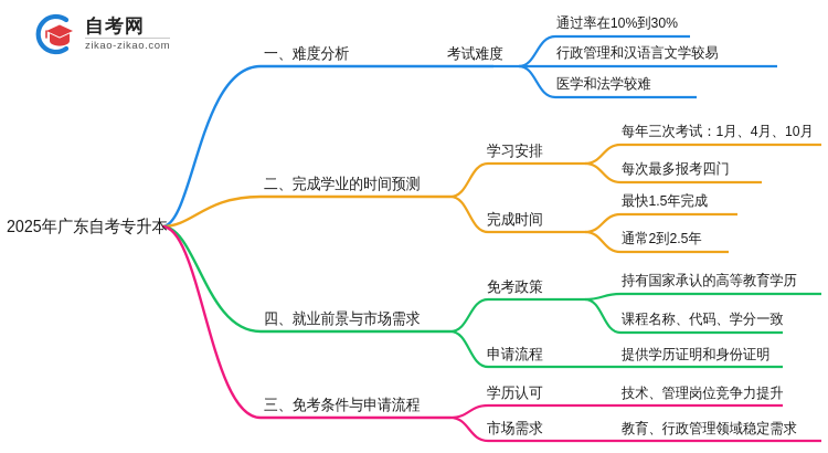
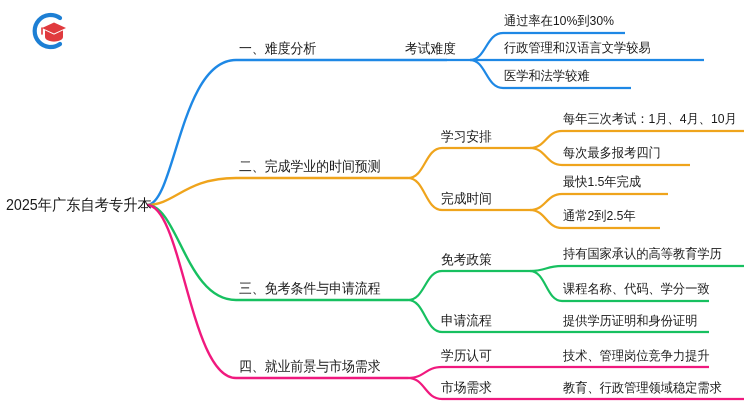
- 自考网
- zikao-zikao.com
  2025年广东自考专升本
  一、难度分析
  考试难度
  通过率在10%到30%
  行政管理和汉语言文学较易
  医学和法学较难
  二、完成学业的时间预测
  学习安排
  每年三次考试：1月、4月、10月
  每次最多报考四门
  完成时间
  最快1.5年完成
  通常2到2.5年
- 四、就业前景与市场需求
+ 三、免考条件与申请流程
  免考政策
  持有国家承认的高等教育学历
  课程名称、代码、学分一致
  申请流程
  提供学历证明和身份证明
- 三、免考条件与申请流程
+ 四、就业前景与市场需求
  学历认可
  技术、管理岗位竞争力提升
  市场需求
  教育、行政管理领域稳定需求
